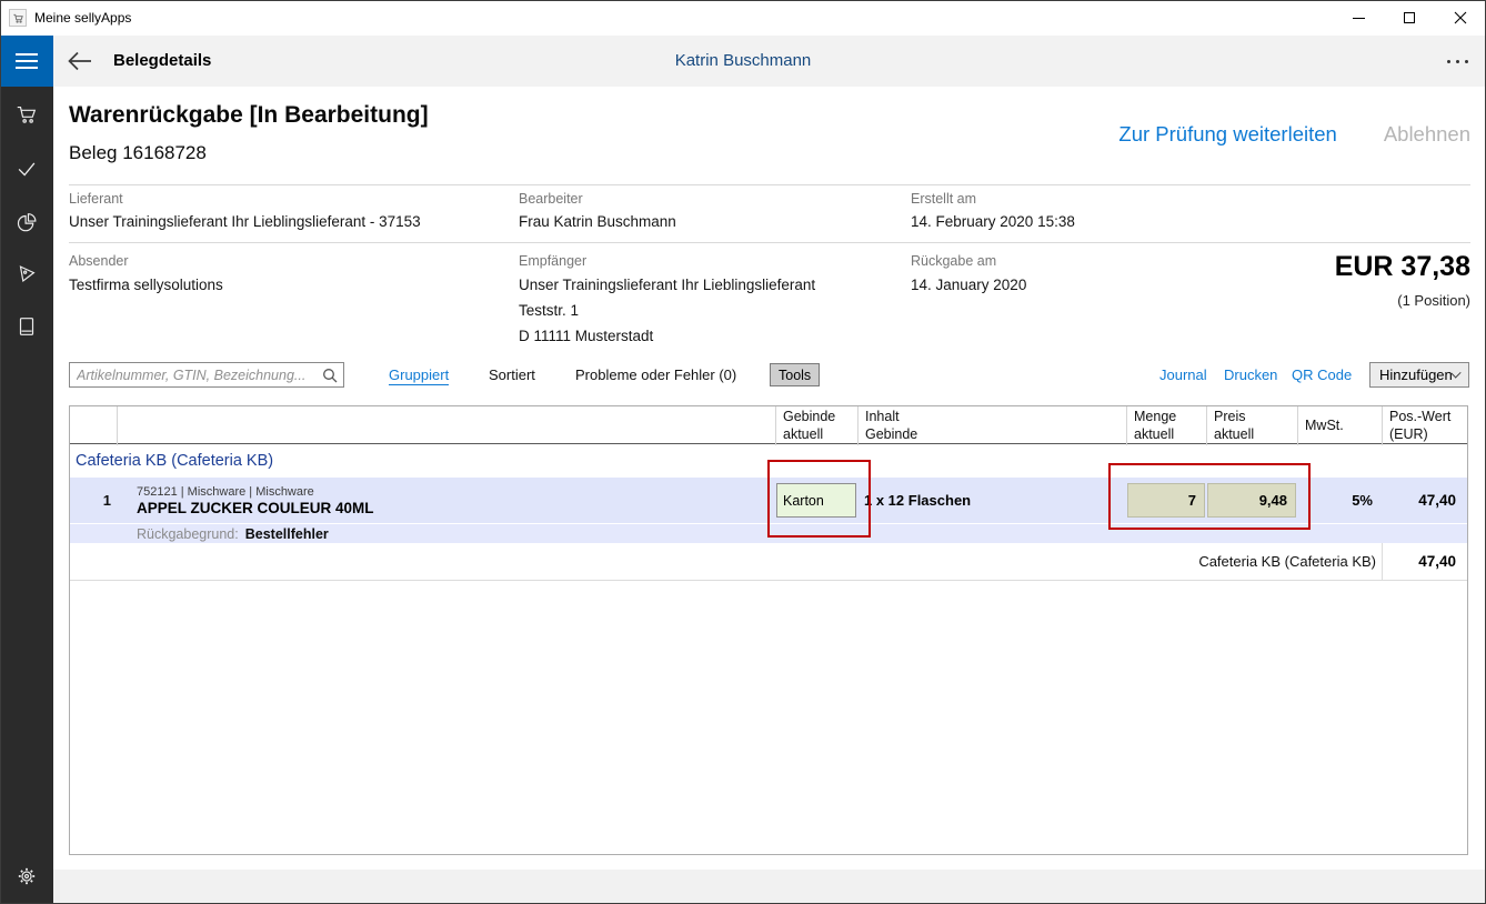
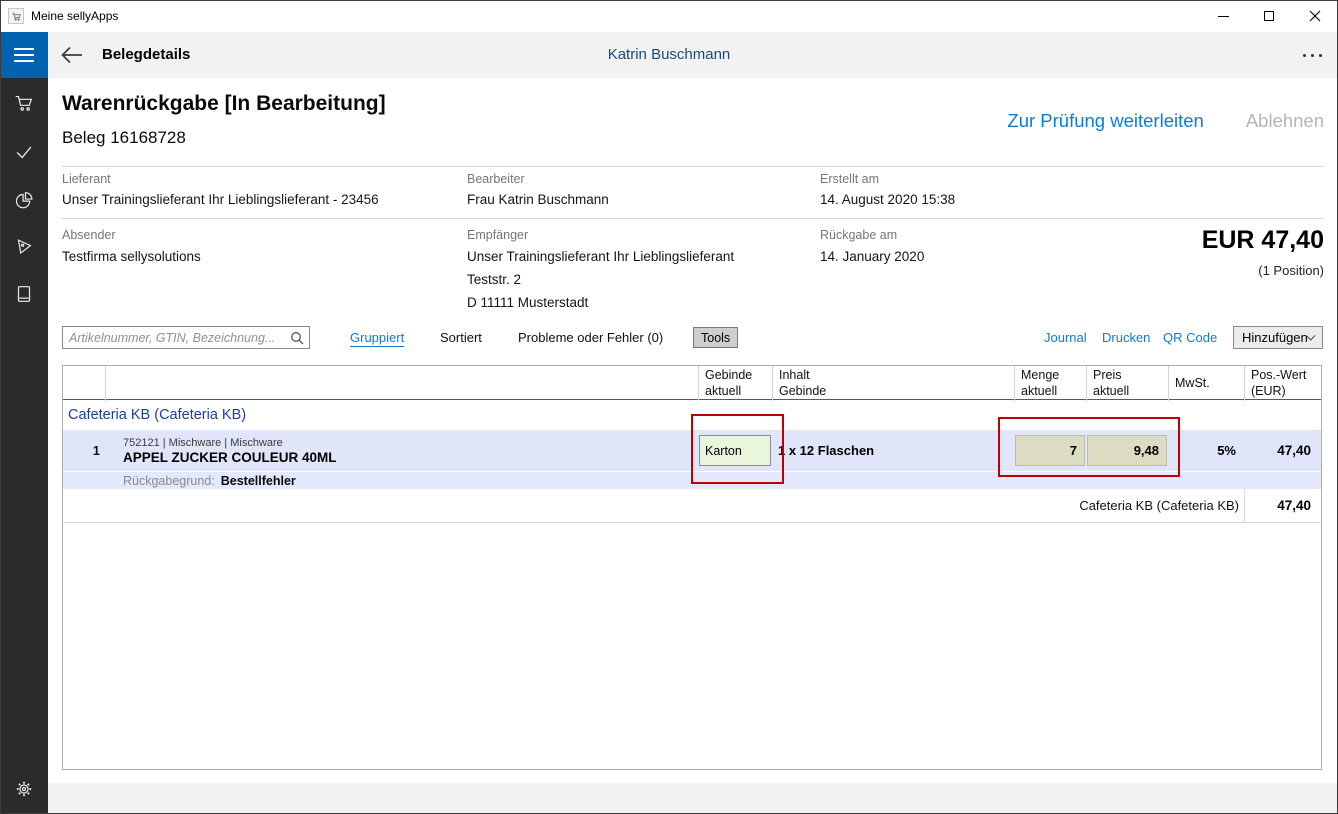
  Meine sellyApps
  Belegdetails
  Katrin Buschmann
  Warenrückgabe [In Bearbeitung]
  Beleg 16168728
  Zur Prüfung weiterleiten
  Ablehnen
  Lieferant
- Unser Trainingslieferant Ihr Lieblingslieferant - 37153
+ Unser Trainingslieferant Ihr Lieblingslieferant - 23456
  Bearbeiter
  Frau Katrin Buschmann
  Erstellt am
- 14. February 2020 15:38
+ 14. August 2020 15:38
  Absender
  Testfirma sellysolutions
  Empfänger
  Unser Trainingslieferant Ihr Lieblingslieferant
- Teststr. 1
+ Teststr. 2
  D 11111 Musterstadt
  Rückgabe am
  14. January 2020
- EUR 37,38
+ EUR 47,40
  (1 Position)
  Artikelnummer, GTIN, Bezeichnung...
  Gruppiert
  Sortiert
  Probleme oder Fehler (0)
  Tools
  Journal
  Drucken
  QR Code
  Hinzufügen
  Gebinde
  aktuell
  Inhalt
  Gebinde
  Menge
  aktuell
  Preis
  aktuell
  MwSt.
  Pos.-Wert
  (EUR)
  Cafeteria KB (Cafeteria KB)
  1
  752121 | Mischware | Mischware
  APPEL ZUCKER COULEUR 40ML
  Karton
  1 x 12 Flaschen
  7
  9,48
  5%
  47,40
  Rückgabegrund:
  Bestellfehler
  Cafeteria KB (Cafeteria KB)
  47,40
